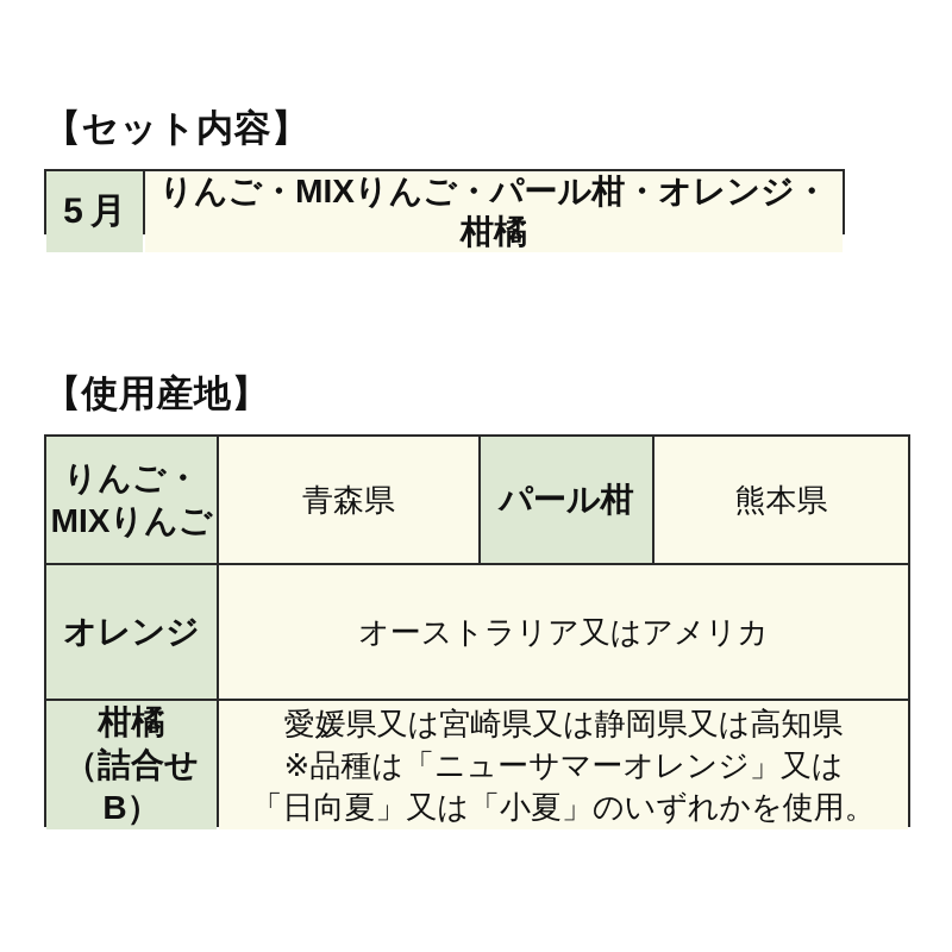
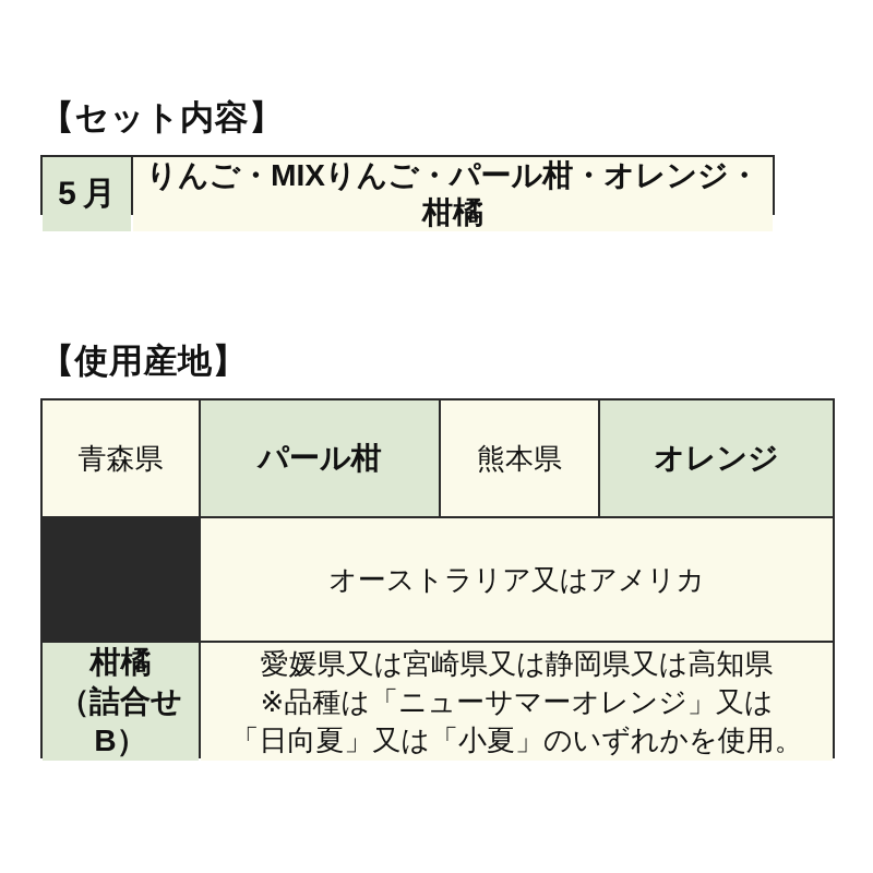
  【セット内容】
  5月
  りんご・MIXりんご・パール柑・オレンジ・柑橘
  【使用産地】
- りんご・
- MIXりんご
  青森県
  パール柑
  熊本県
  オレンジ
  オーストラリア又はアメリカ
  柑橘
  （詰合せB）
  愛媛県又は宮崎県又は静岡県又は高知県
  ※品種は「ニューサマーオレンジ」又は
  「日向夏」又は「小夏」のいずれかを使用。
